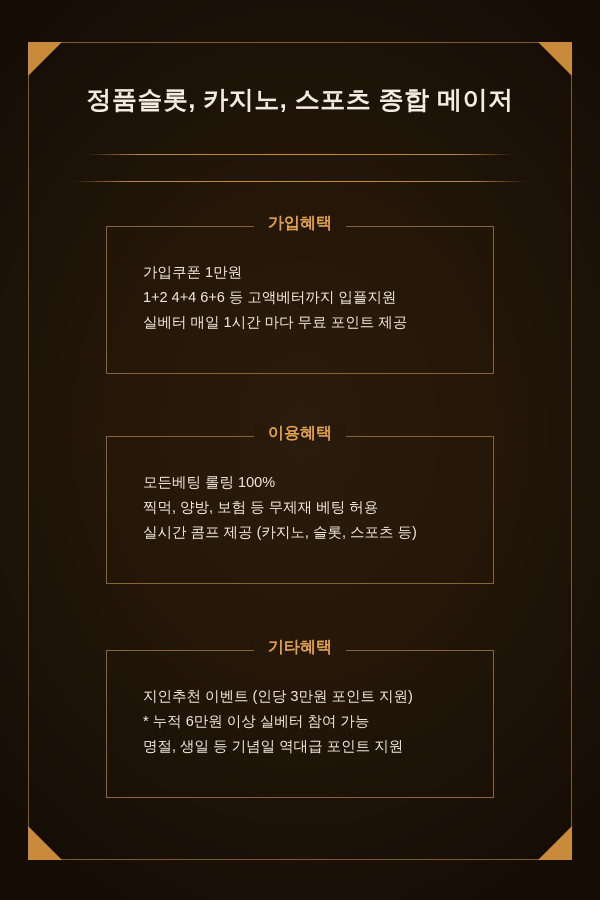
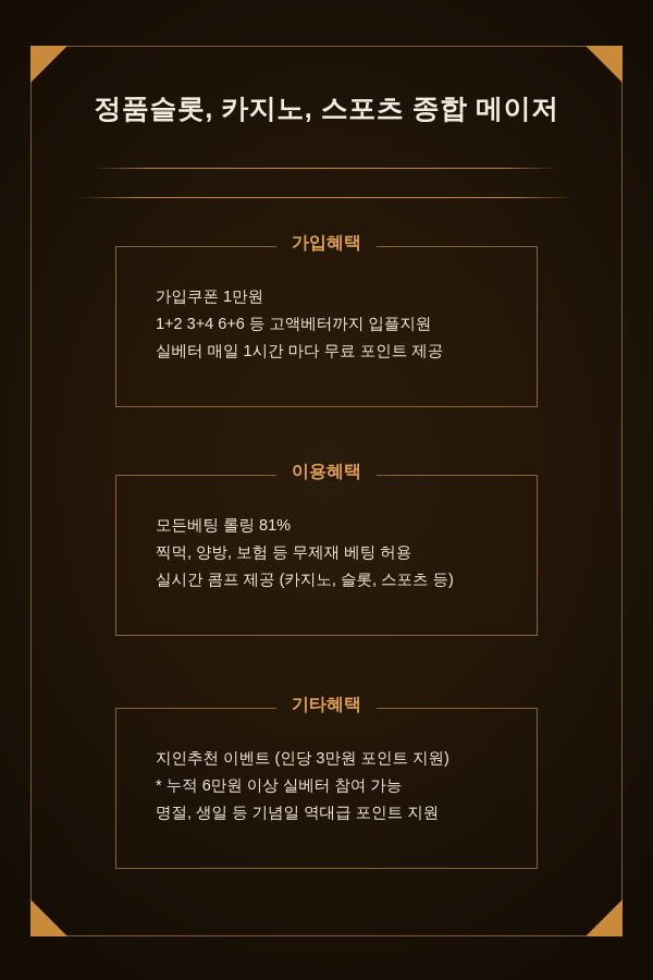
  정품슬롯, 카지노, 스포츠 종합 메이저
  가입혜택
  가입쿠폰 1만원
- 1+2 4+4 6+6 등 고액베터까지 입플지원
+ 1+2 3+4 6+6 등 고액베터까지 입플지원
  실베터 매일 1시간 마다 무료 포인트 제공
  이용혜택
- 모든베팅 롤링 100%
+ 모든베팅 롤링 81%
  찍먹, 양방, 보험 등 무제재 베팅 허용
  실시간 콤프 제공 (카지노, 슬롯, 스포츠 등)
  기타혜택
  지인추천 이벤트 (인당 3만원 포인트 지원)
  * 누적 6만원 이상 실베터 참여 가능
  명절, 생일 등 기념일 역대급 포인트 지원
